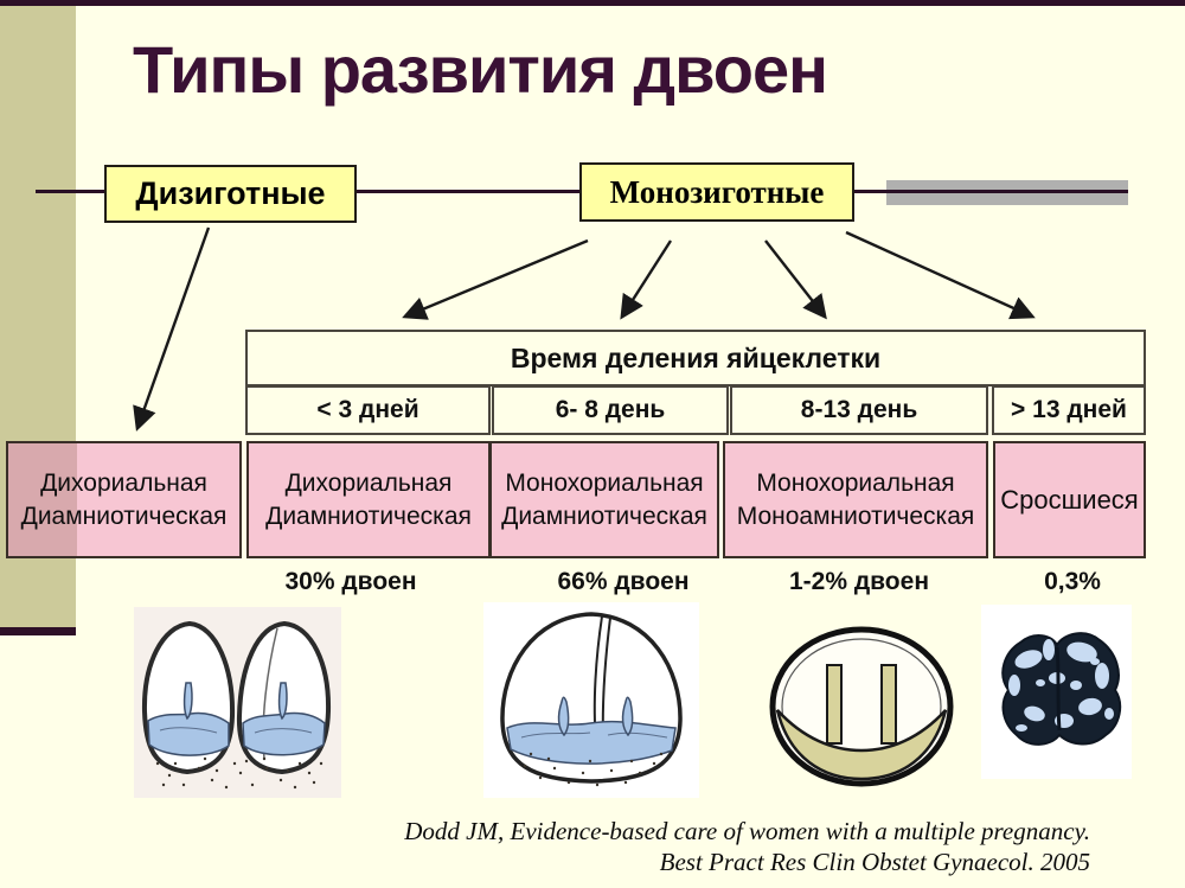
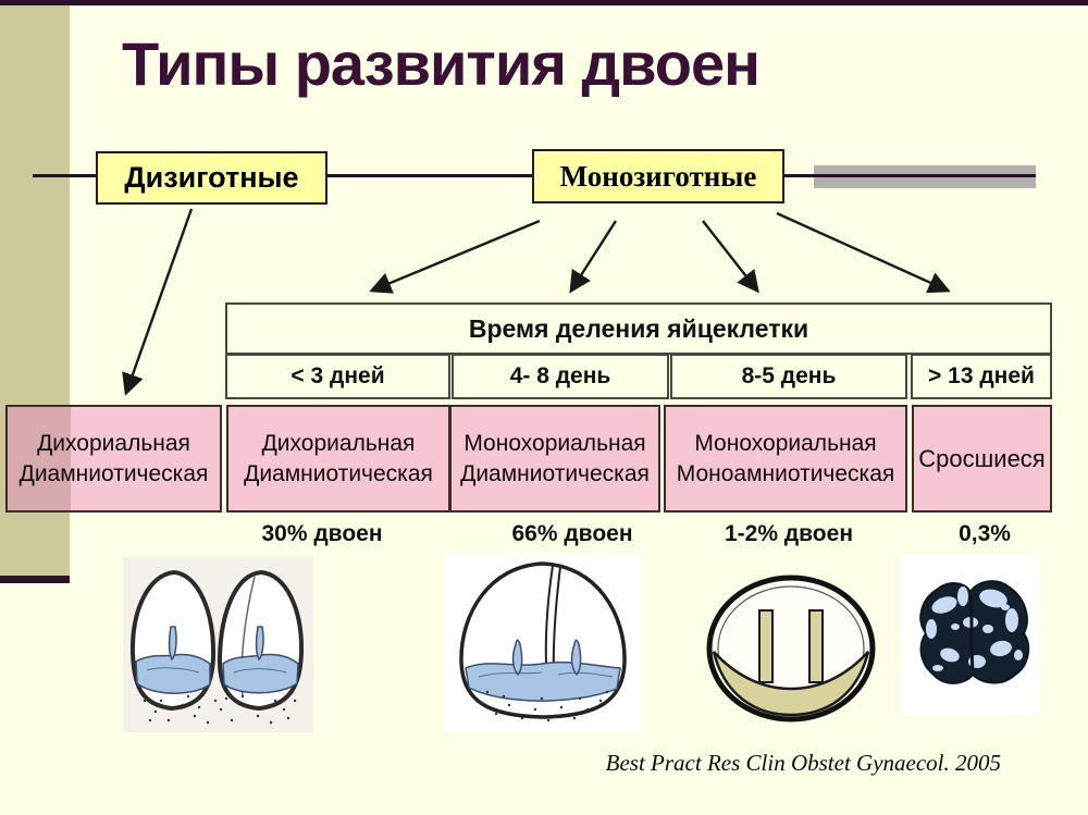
  Типы развития двоен
  Дизиготные
  Монозиготные
  Время деления яйцеклетки
  < 3 дней
- 6- 8 день
+ 4- 8 день
- 8-13 день
+ 8-5 день
  > 13 дней
  Дихориальная
  Диамниотическая
  Дихориальная
  Диамниотическая
  Монохориальная
  Диамниотическая
  Монохориальная
  Моноамниотическая
  Сросшиеся
  30% двоен
  66% двоен
  1-2% двоен
  0,3%
- Dodd JM, Evidence-based care of women with a multiple pregnancy.
  Best Pract Res Clin Obstet Gynaecol. 2005
